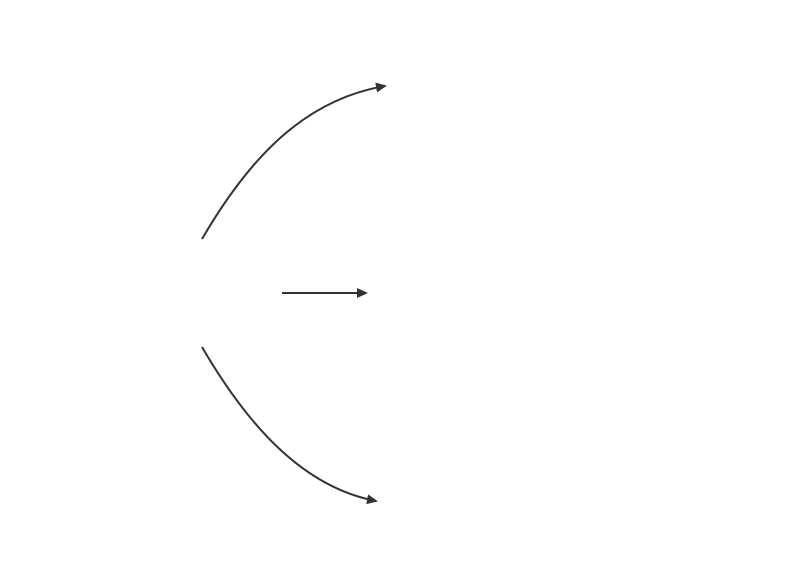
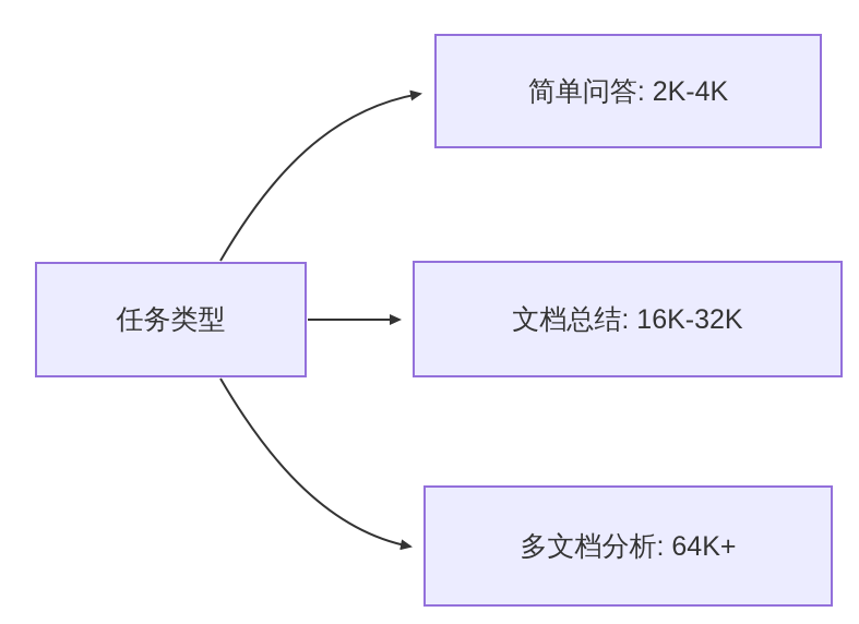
+ 任务类型
+ 简单问答: 2K-4K
+ 文档总结: 16K-32K
+ 多文档分析: 64K+
